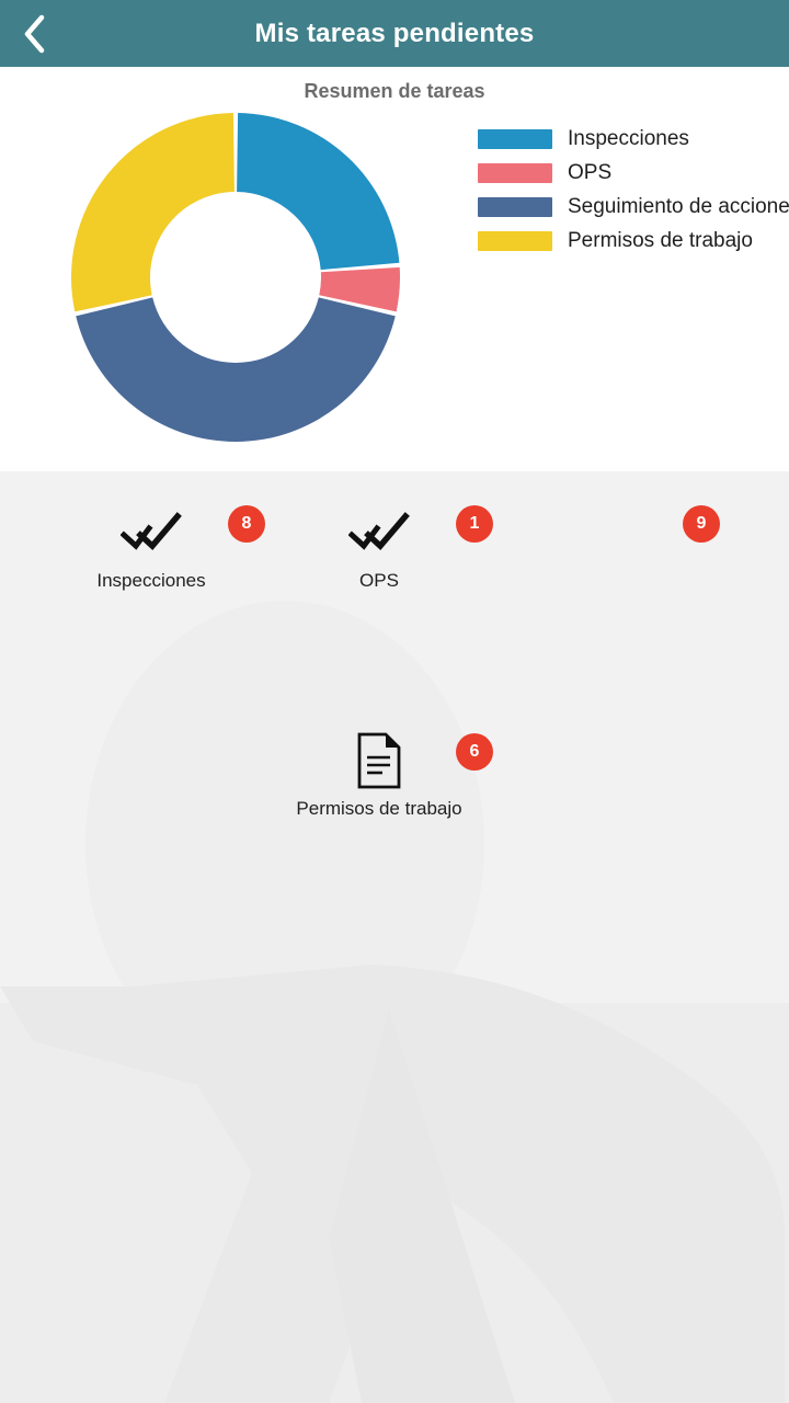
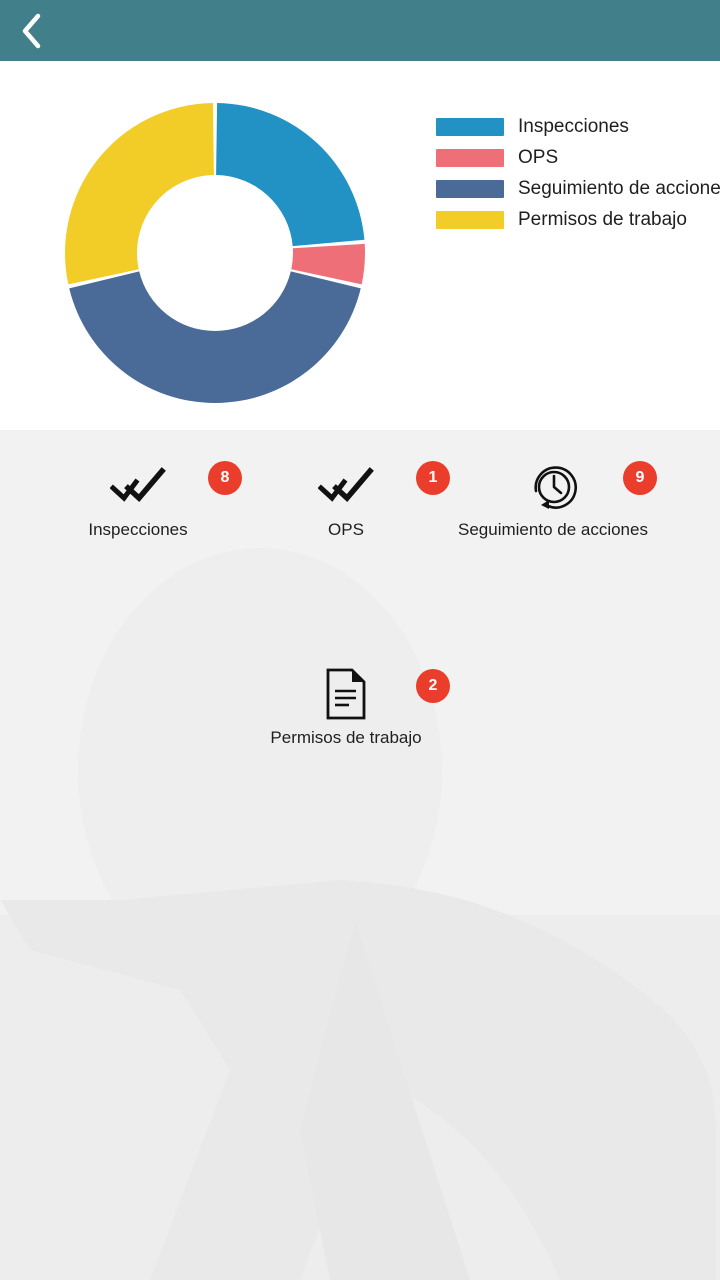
- Mis tareas pendientes
- Resumen de tareas
  Inspecciones
  OPS
  Seguimiento de accione
  Permisos de trabajo
  Inspecciones
  8
  OPS
  1
+ Seguimiento de acciones
  9
  Permisos de trabajo
- 6
+ 2
